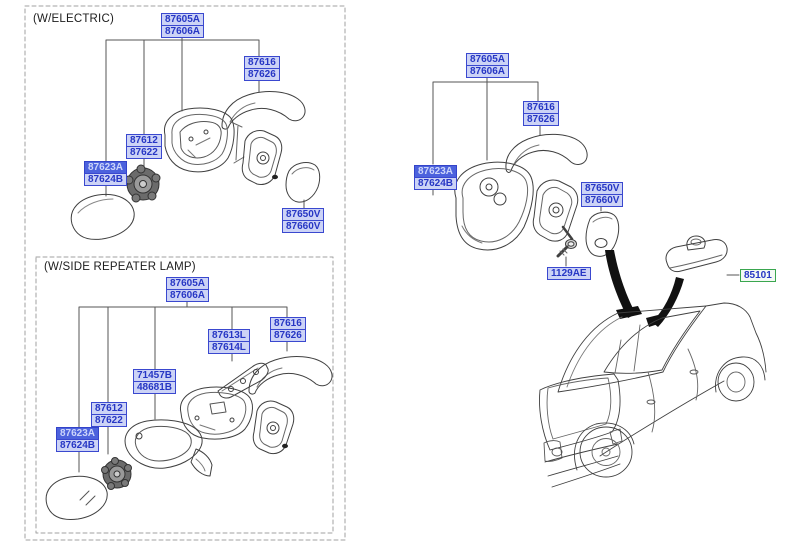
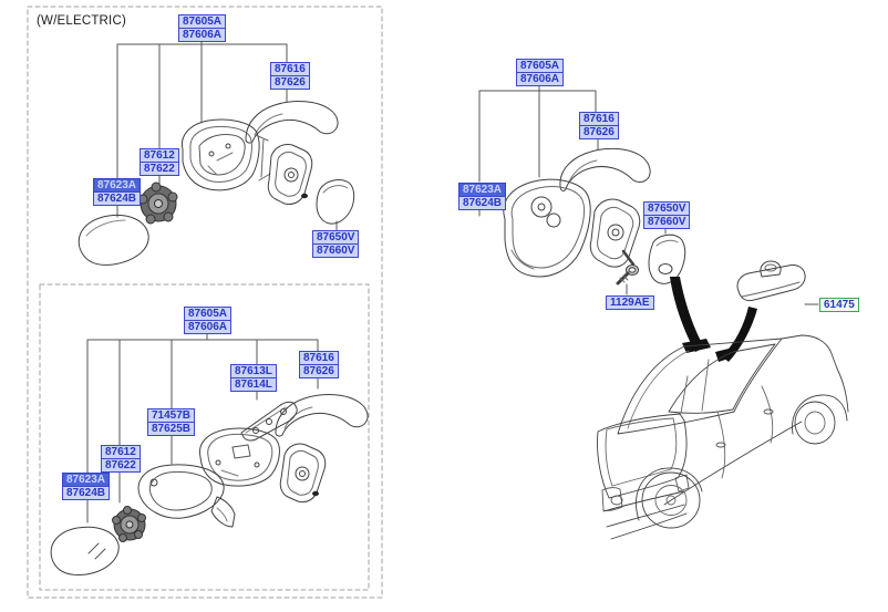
  (W/ELECTRIC)
- (W/SIDE REPEATER LAMP)
  87605A
  87606A
  87616
  87626
  87612
  87622
  87623A
  87624B
  87650V
  87660V
  87605A
  87606A
  87613L
  87614L
  87616
  87626
  71457B
- 48681B
+ 87625B
  87612
  87622
  87623A
  87624B
  87605A
  87606A
  87616
  87626
  87623A
  87624B
  87650V
  87660V
  1129AE
- 85101
+ 61475
